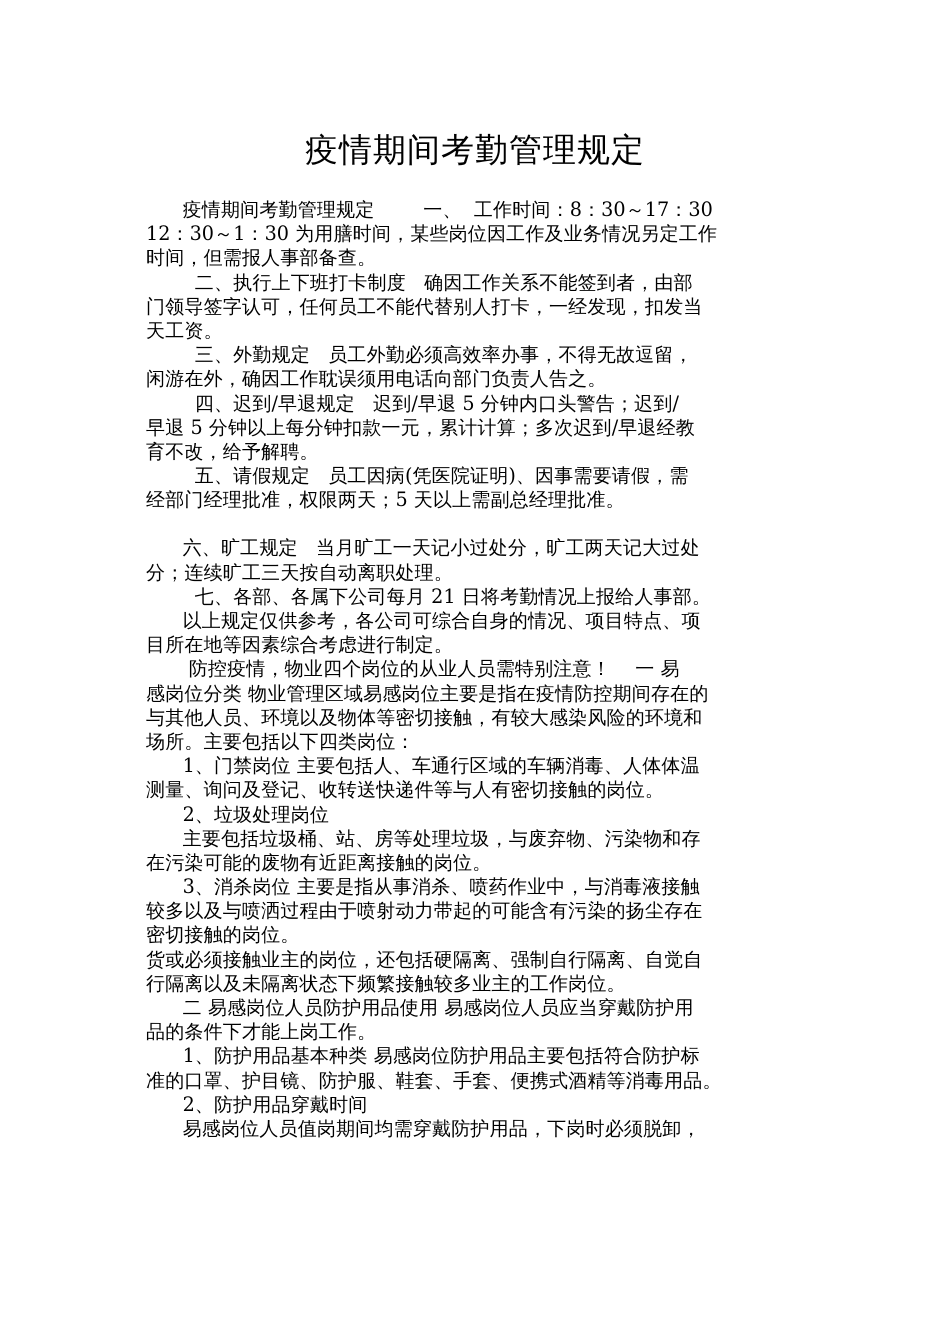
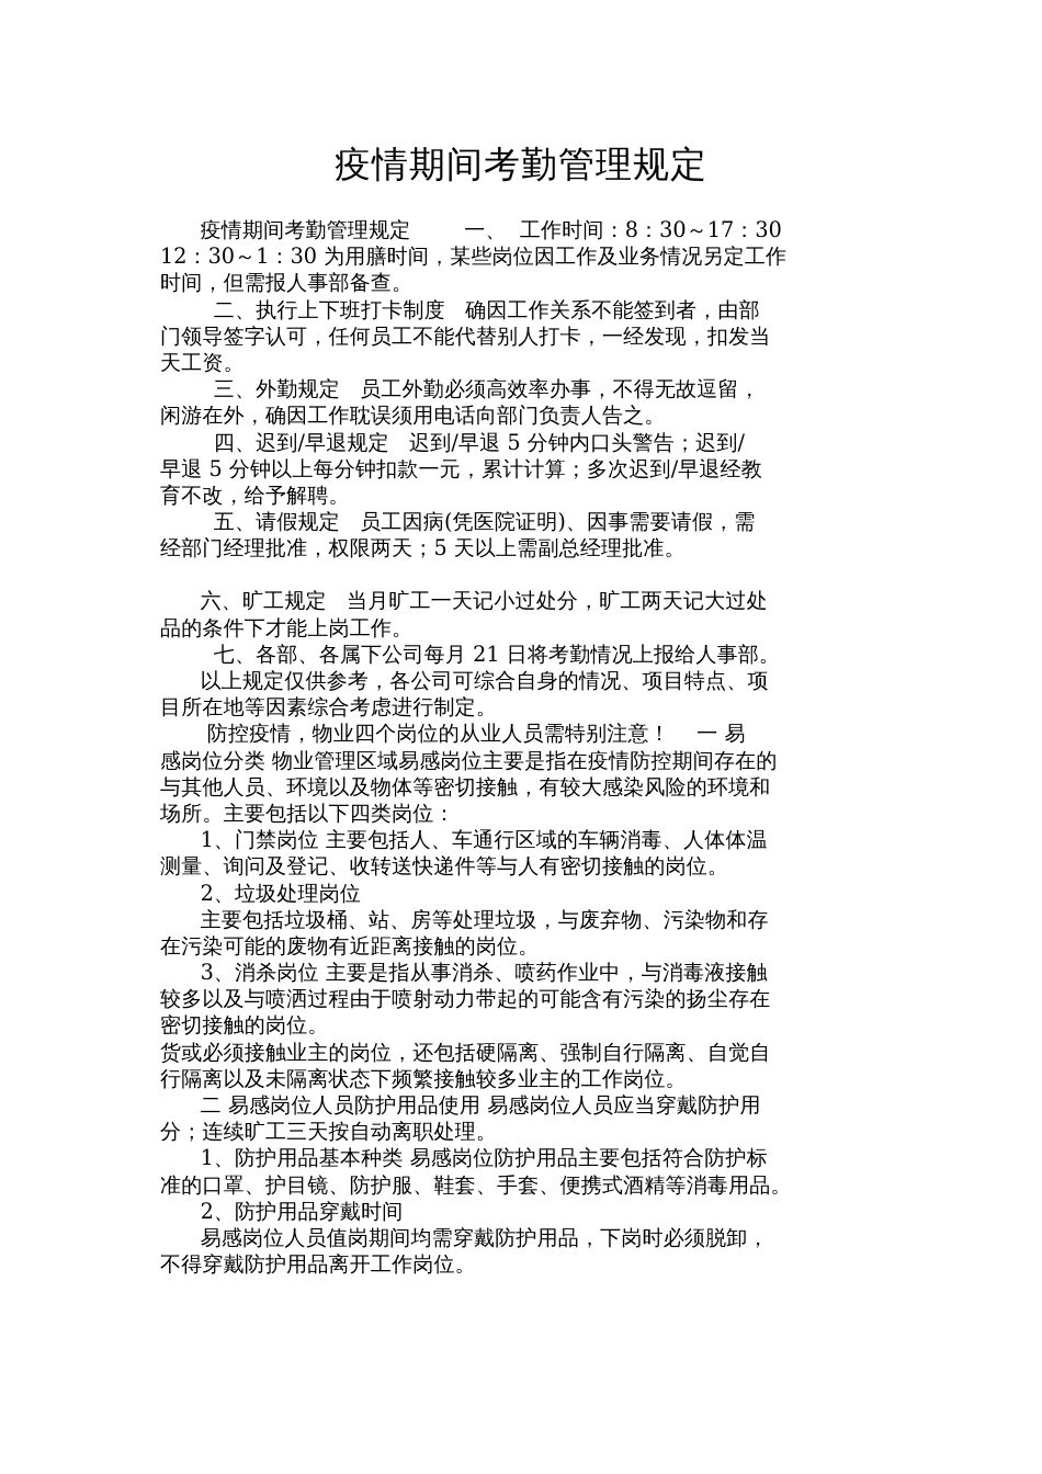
  疫情期间考勤管理规定
  疫情期间考勤管理规定 一、 工作时间：8：30～17：30
  12：30～1：30 为用膳时间，某些岗位因工作及业务情况另定工作
  时间，但需报人事部备查。
  二、执行上下班打卡制度 确因工作关系不能签到者，由部
  门领导签字认可，任何员工不能代替别人打卡，一经发现，扣发当
  天工资。
  三、外勤规定 员工外勤必须高效率办事，不得无故逗留，
  闲游在外，确因工作耽误须用电话向部门负责人告之。
  四、迟到/早退规定 迟到/早退 5 分钟内口头警告；迟到/
  早退 5 分钟以上每分钟扣款一元，累计计算；多次迟到/早退经教
  育不改，给予解聘。
  五、请假规定 员工因病(凭医院证明)、因事需要请假，需
  经部门经理批准，权限两天；5 天以上需副总经理批准。
  六、旷工规定 当月旷工一天记小过处分，旷工两天记大过处
- 分；连续旷工三天按自动离职处理。
+ 品的条件下才能上岗工作。
  七、各部、各属下公司每月 21 日将考勤情况上报给人事部。
  以上规定仅供参考，各公司可综合自身的情况、项目特点、项
  目所在地等因素综合考虑进行制定。
  防控疫情，物业四个岗位的从业人员需特别注意！ 一 易
  感岗位分类 物业管理区域易感岗位主要是指在疫情防控期间存在的
  与其他人员、环境以及物体等密切接触，有较大感染风险的环境和
  场所。主要包括以下四类岗位：
  1、门禁岗位 主要包括人、车通行区域的车辆消毒、人体体温
  测量、询问及登记、收转送快递件等与人有密切接触的岗位。
  2、垃圾处理岗位
  主要包括垃圾桶、站、房等处理垃圾，与废弃物、污染物和存
  在污染可能的废物有近距离接触的岗位。
  3、消杀岗位 主要是指从事消杀、喷药作业中，与消毒液接触
  较多以及与喷洒过程由于喷射动力带起的可能含有污染的扬尘存在
  密切接触的岗位。
  货或必须接触业主的岗位，还包括硬隔离、强制自行隔离、自觉自
  行隔离以及未隔离状态下频繁接触较多业主的工作岗位。
  二 易感岗位人员防护用品使用 易感岗位人员应当穿戴防护用
- 品的条件下才能上岗工作。
+ 分；连续旷工三天按自动离职处理。
  1、防护用品基本种类 易感岗位防护用品主要包括符合防护标
  准的口罩、护目镜、防护服、鞋套、手套、便携式酒精等消毒用品。
  2、防护用品穿戴时间
  易感岗位人员值岗期间均需穿戴防护用品，下岗时必须脱卸，
+ 不得穿戴防护用品离开工作岗位。
